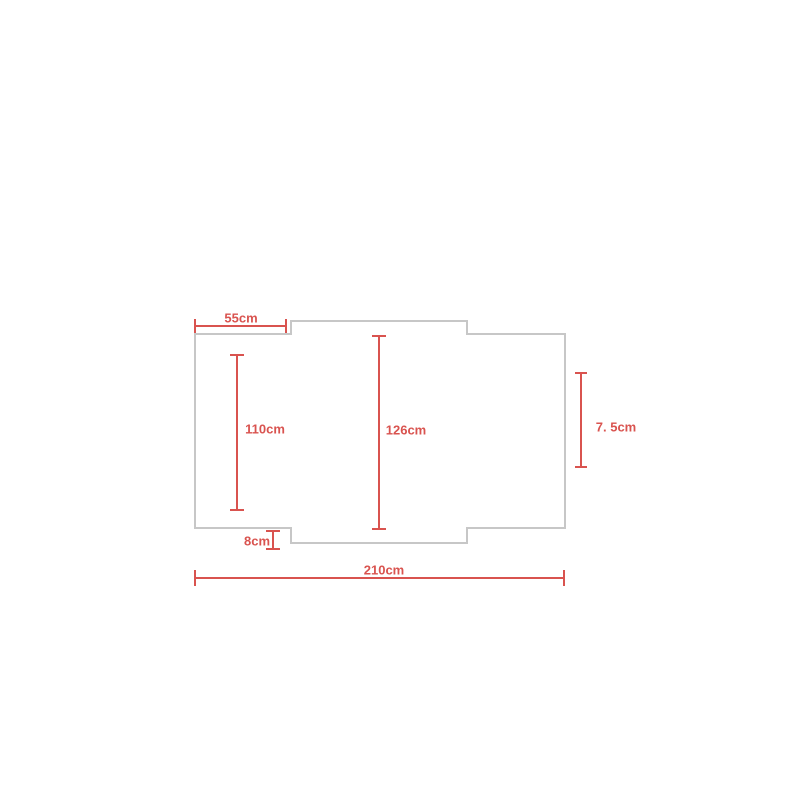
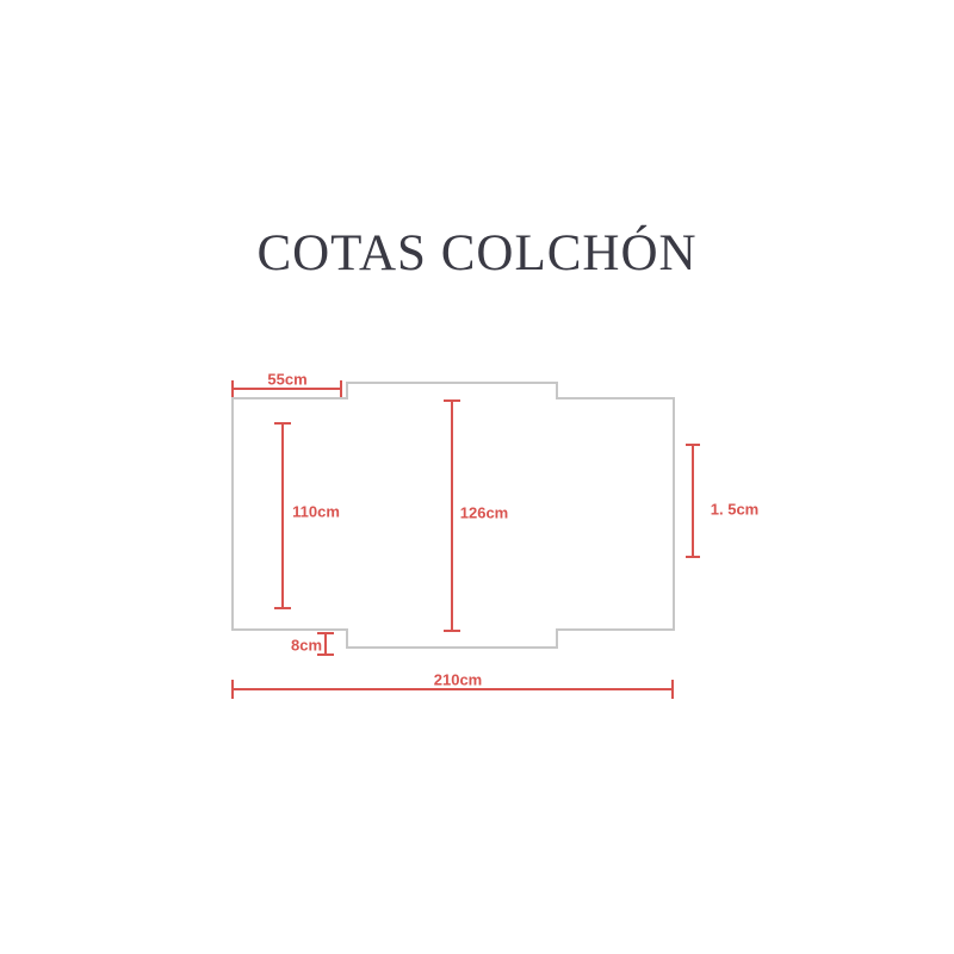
+ COTAS COLCHÓN
  55cm
  110cm
  126cm
- 7. 5cm
+ 1. 5cm
  8cm
  210cm
